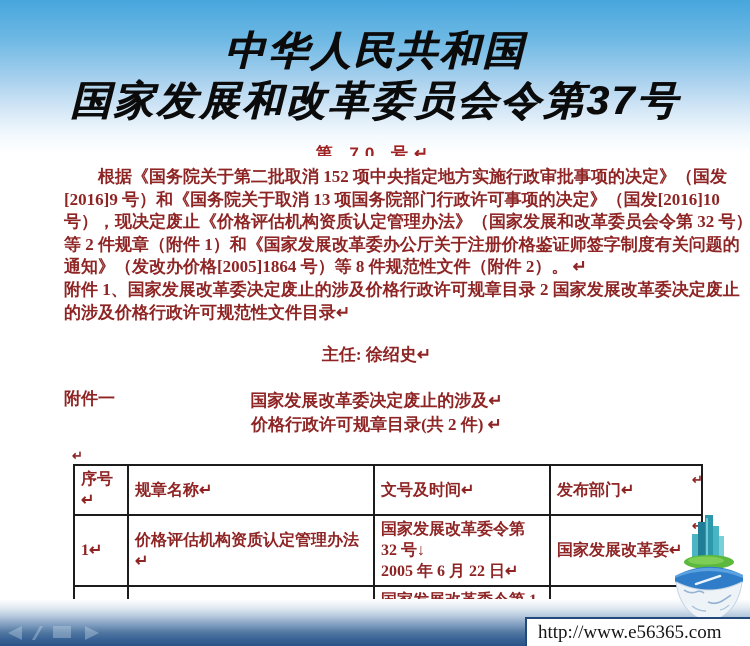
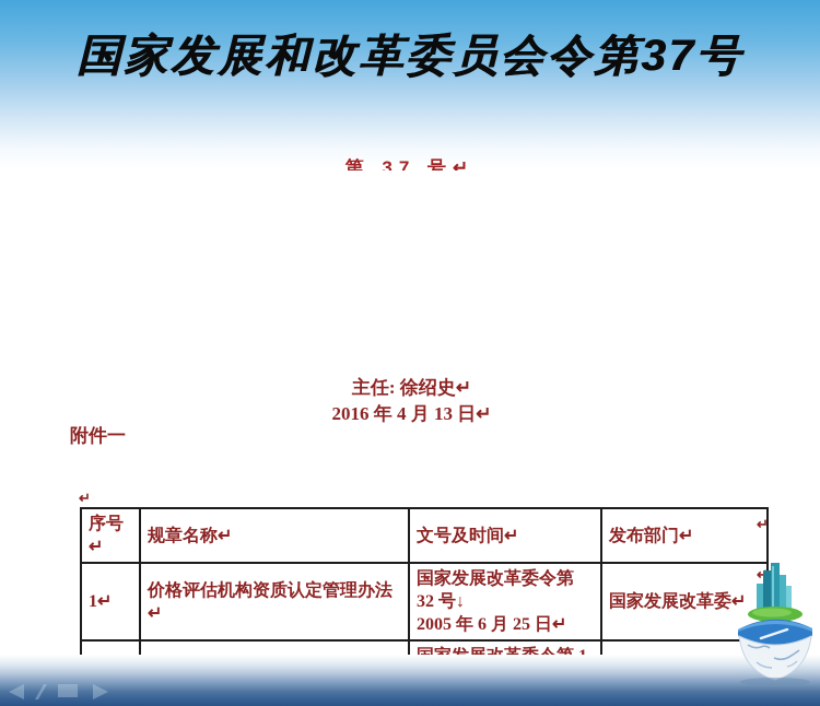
- 中华人民共和国
  国家发展和改革委员会令第37号
- 第 70 号↵
+ 第 37 号↵
- 根据《国务院关于第二批取消 152 项中央指定地方实施行政审批事项的决定》（国发
- [2016]9 号）和《国务院关于取消 13 项国务院部门行政许可事项的决定》（国发[2016]10
- 号），现决定废止《价格评估机构资质认定管理办法》（国家发展和改革委员会令第 32 号）
- 等 2 件规章（附件 1）和《国家发展改革委办公厅关于注册价格鉴证师签字制度有关问题的
- 通知》（发改办价格[2005]1864 号）等 8 件规范性文件（附件 2）。 ↵
- 附件 1、国家发展改革委决定废止的涉及价格行政许可规章目录 2 国家发展改革委决定废止
- 的涉及价格行政许可规范性文件目录↵
  主任: 徐绍史↵
+ 2016 年 4 月 13 日↵
  附件一
- 国家发展改革委决定废止的涉及↵
- 价格行政许可规章目录(共 2 件) ↵
  ↵
  序号↵	规章名称↵	文号及时间↵	发布部门↵
- 1↵	价格评估机构资质认定管理办法↵	国家发展改革委令第 32 号↓ 2005 年 6 月 22 日↵	国家发展改革委↵
+ 1↵	价格评估机构资质认定管理办法↵	国家发展改革委令第 32 号↓ 2005 年 6 月 25 日↵	国家发展改革委↵
  ↵
  ↵
- http://www.e56365.com
